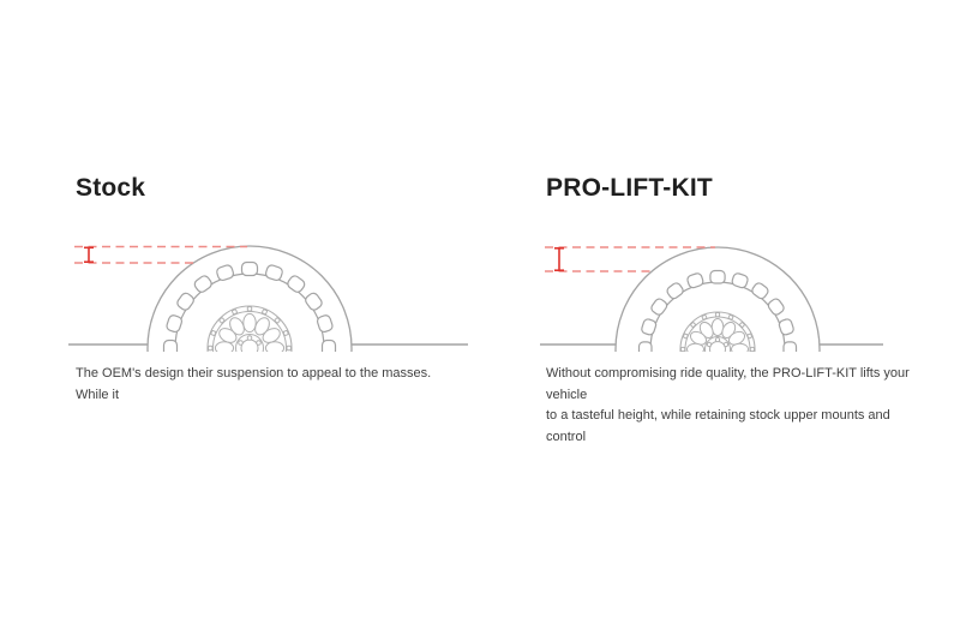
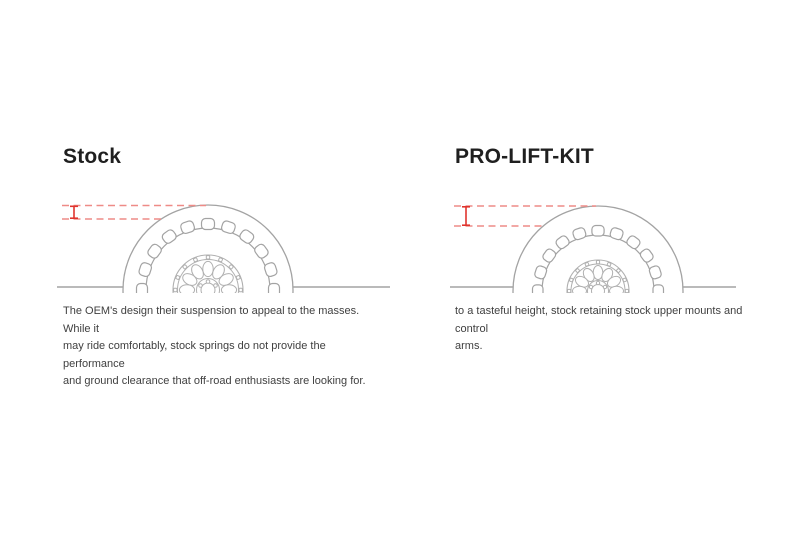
  Stock
  The OEM's design their suspension to appeal to the masses. While it
+ may ride comfortably, stock springs do not provide the performance
+ and ground clearance that off-road enthusiasts are looking for.
  PRO-LIFT-KIT
- Without compromising ride quality, the PRO-LIFT-KIT lifts your vehicle
- to a tasteful height, while retaining stock upper mounts and control
+ to a tasteful height, stock retaining stock upper mounts and control
+ arms.
